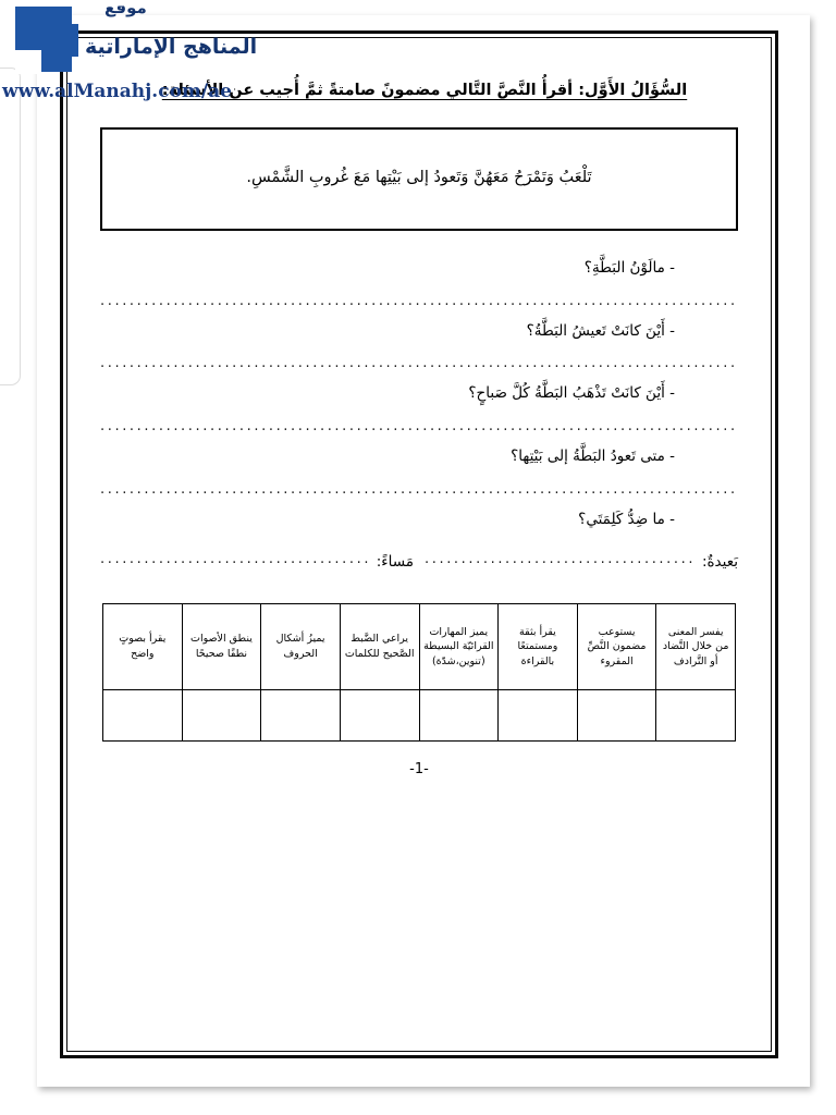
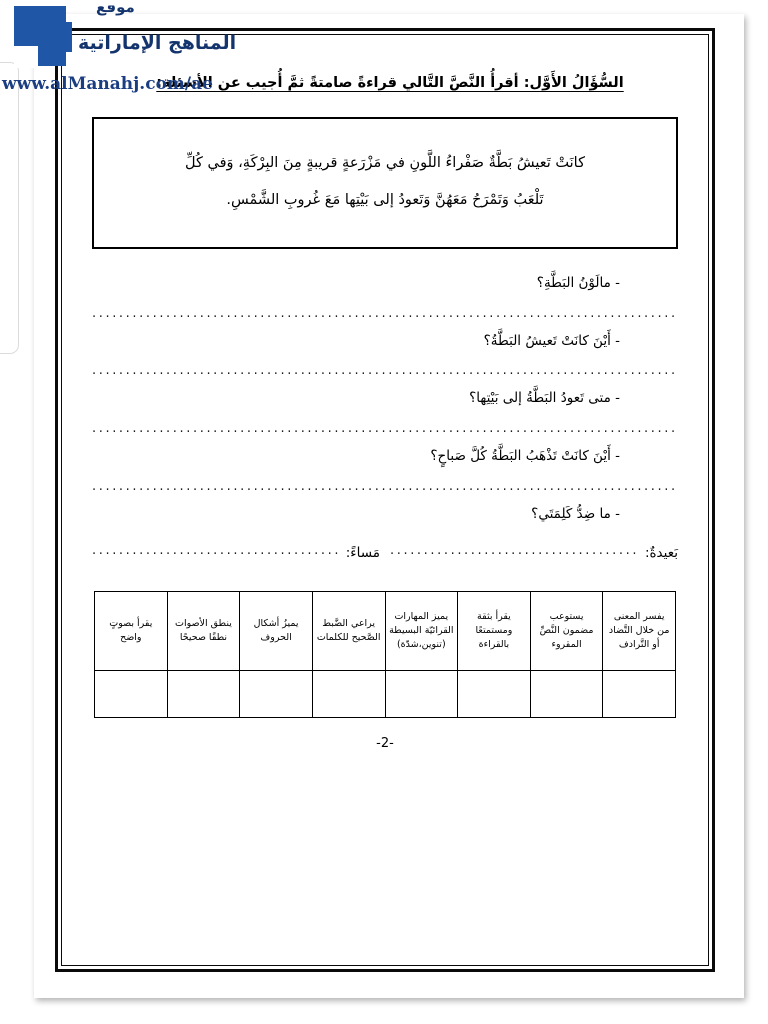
- السُّؤَالُ الأَوَّل: أقرأُ النَّصَّ التَّالي مضمونً صامتةً ثمَّ أُجيب عن الأسئلة:
+ السُّؤَالُ الأَوَّل: أقرأُ النَّصَّ التَّالي قراءةً صامتةً ثمَّ أُجيب عن الأسئلة:
+ كانَتْ تَعيشُ بَطَّةٌ صَفْراءُ اللَّونِ في مَزْرَعةٍ قريبةٍ مِنَ البِرْكَةِ، وَفي كُلِّ
  تَلْعَبُ وَتَمْرَحُ مَعَهُنَّ وَتَعودُ إلى بَيْتِها مَعَ غُروبِ الشَّمْسِ.
  - مالَوْنُ البَطَّةِ؟
  .......................................................................................
  - أَيْنَ كانَتْ تَعيشُ البَطَّةُ؟
  .......................................................................................
- - أَيْنَ كانَتْ تَذْهَبُ البَطَّةُ كُلَّ صَباحٍ؟
+ - متى تَعودُ البَطَّةُ إلى بَيْتِها؟
  .......................................................................................
- - متى تَعودُ البَطَّةُ إلى بَيْتِها؟
+ - أَيْنَ كانَتْ تَذْهَبُ البَطَّةُ كُلَّ صَباحٍ؟
  .......................................................................................
  - ما ضِدُّ كَلِمَتَي؟
  بَعيدةٌ:
  .....................................
  مَساءً:
  .....................................
  يفسر المعنى من خلال التَّضاد أو التَّرادف	يستوعب مضمون النَّصِّ المقروء	يقرأ بثقة ومستمتعًا بالقراءة	يميز المهارات القرائيّة البسيطة (تنوين،شدّة)	يراعي الضَّبط الصَّحيح للكلمات	يميزُ أشكال الحروف	ينطق الأصوات نطقًا صحيحًا	يقرأ بصوتٍ واضح
- -1-
+ -2-
  موقع
  المناهج الإماراتية
  www.alManahj.com/ae
